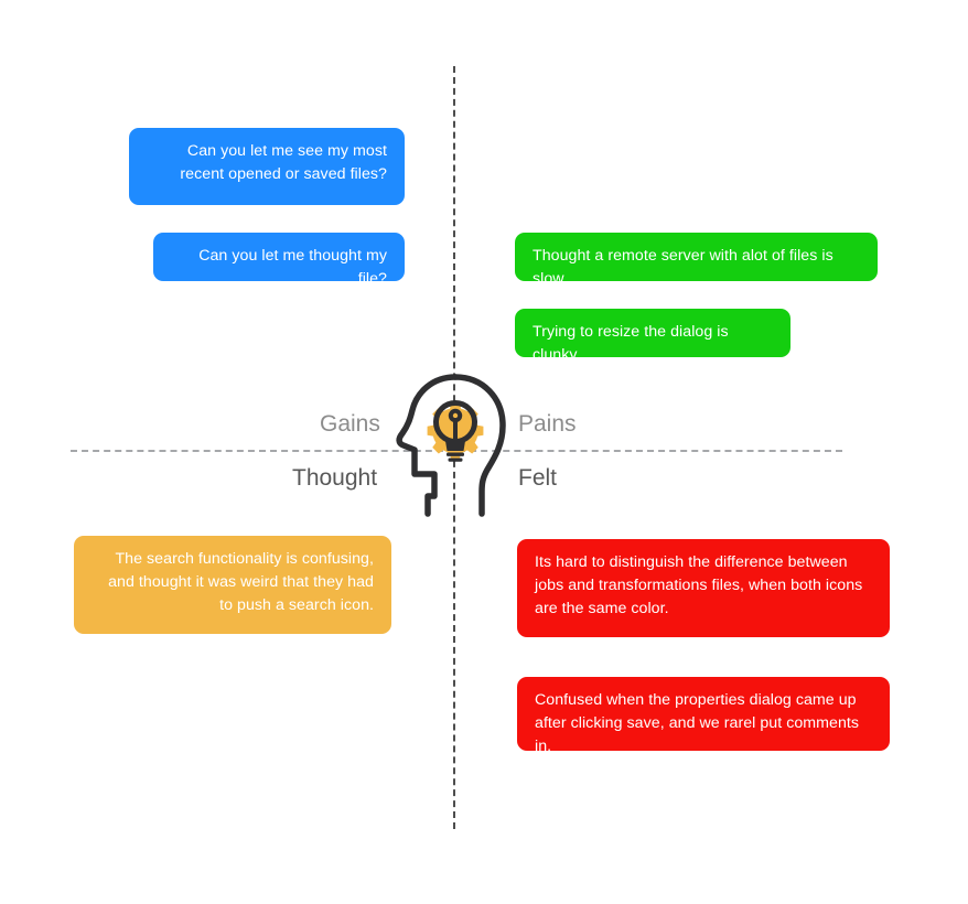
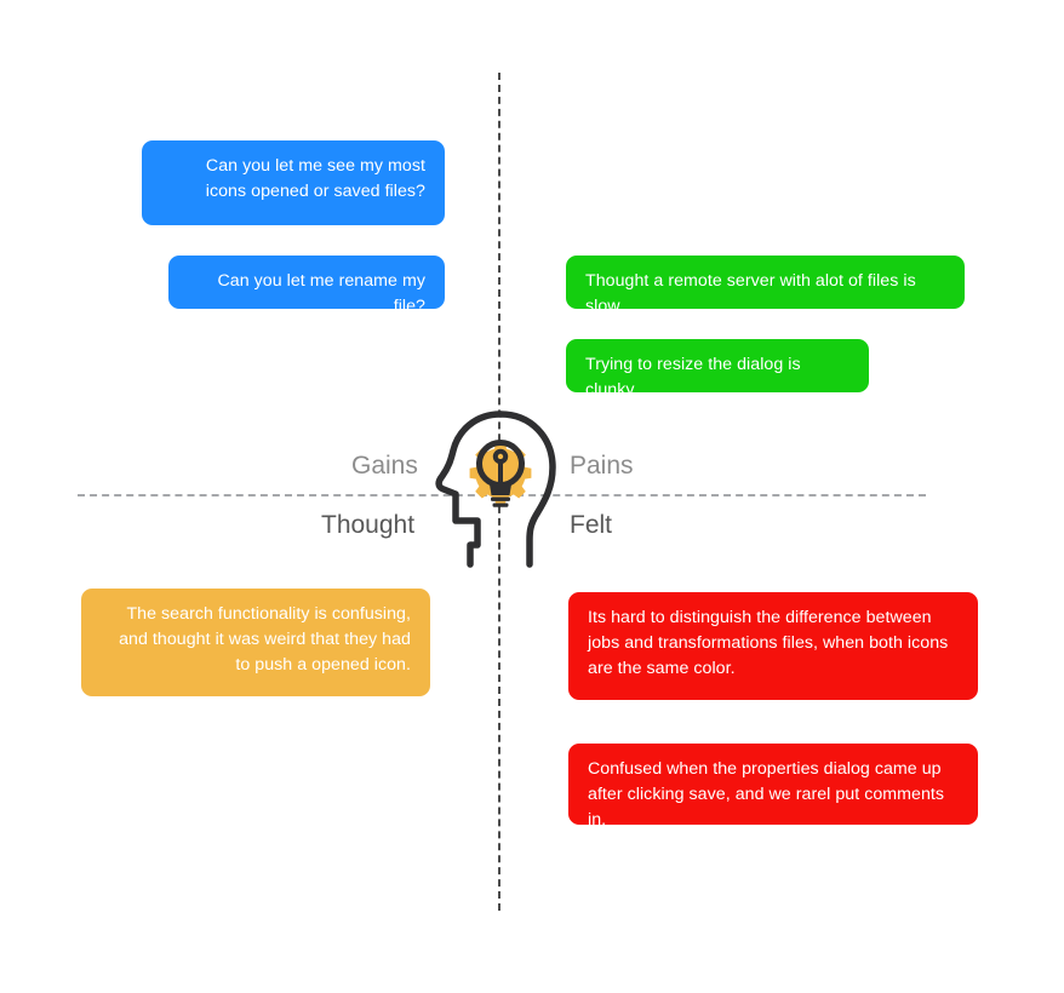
- Can you let me see my most recent opened or saved files?
+ Can you let me see my most icons opened or saved files?
- Can you let me thought my file?
+ Can you let me rename my file?
  Thought a remote server with alot of files is slow.
  Trying to resize the dialog is clunky.
- The search functionality is confusing, and thought it was weird that they had to push a search icon.
+ The search functionality is confusing, and thought it was weird that they had to push a opened icon.
  Its hard to distinguish the difference between jobs and transformations files, when both icons are the same color.
  Confused when the properties dialog came up after clicking save, and we rarel put comments in.
  Gains
  Pains
  Thought
  Felt
